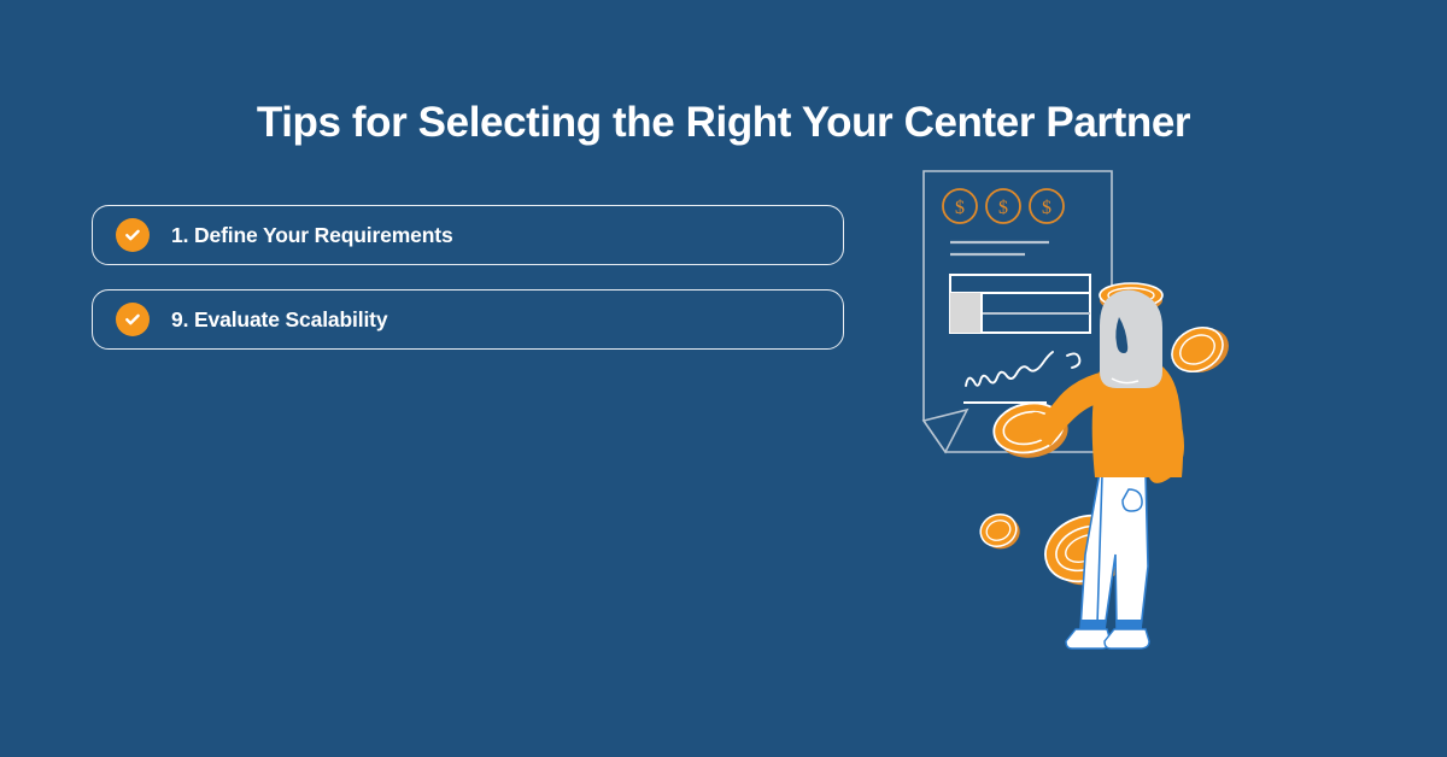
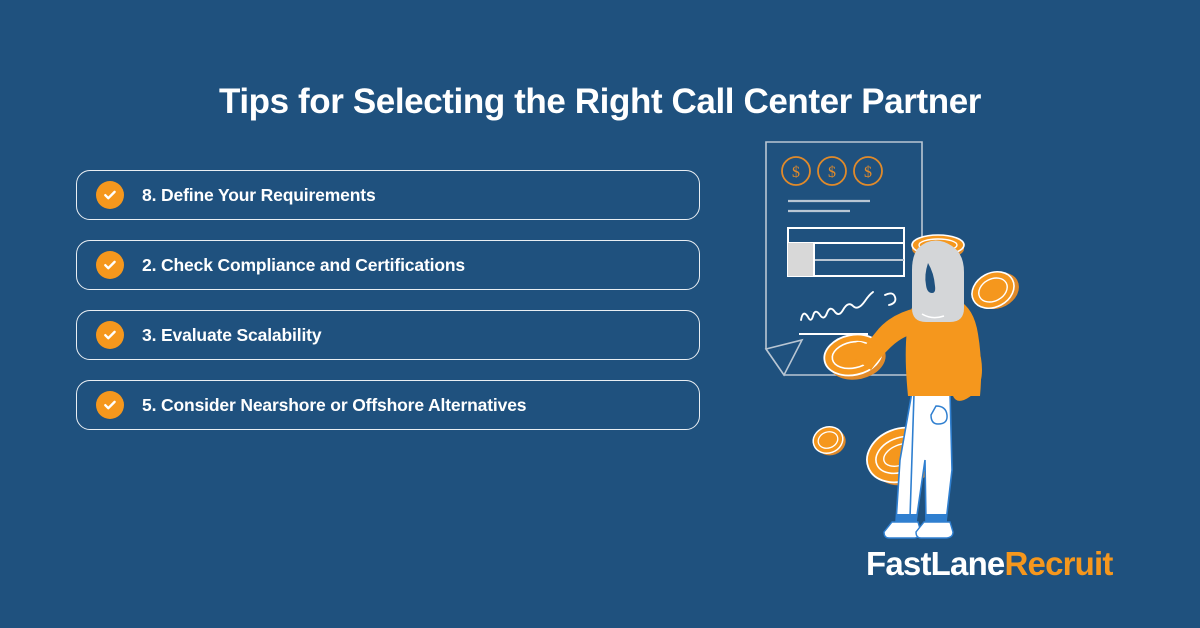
- Tips for Selecting the Right Your Center Partner
+ Tips for Selecting the Right Call Center Partner
- 1. Define Your Requirements
+ 8. Define Your Requirements
+ 2. Check Compliance and Certifications
- 9. Evaluate Scalability
+ 3. Evaluate Scalability
+ 5. Consider Nearshore or Offshore Alternatives
  $
  $
  $
+ FastLaneRecruit
